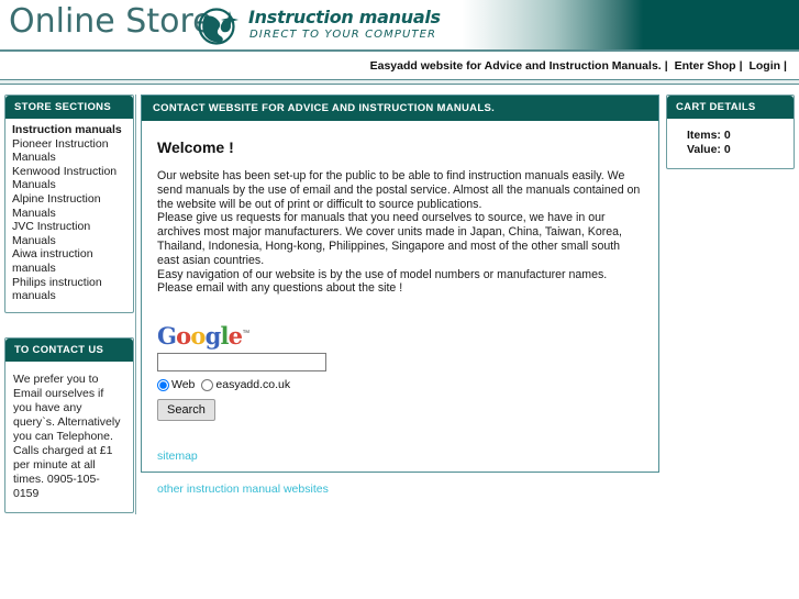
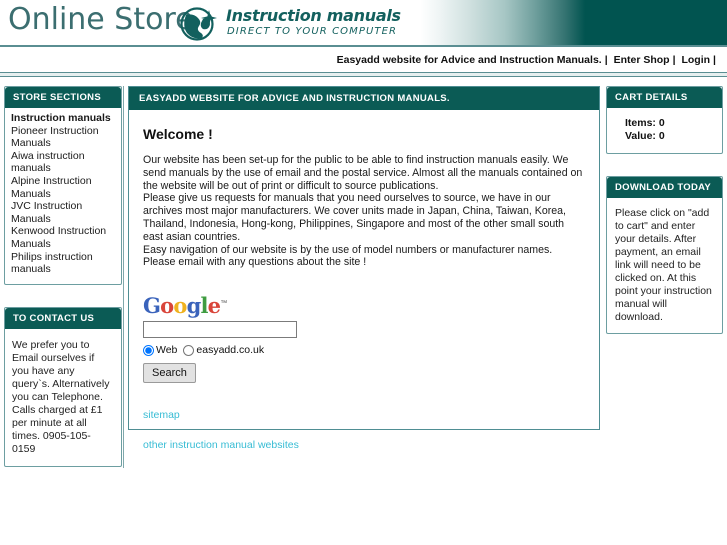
  Online Store
  Instruction manuals
  DIRECT TO YOUR COMPUTER
  Easyadd website for Advice and Instruction Manuals. | Enter Shop | Login |
  STORE SECTIONS
  Instruction manuals
  Pioneer Instruction Manuals
- Kenwood Instruction Manuals
+ Aiwa instruction manuals
  Alpine Instruction Manuals
  JVC Instruction Manuals
- Aiwa instruction manuals
+ Kenwood Instruction Manuals
  Philips instruction manuals
  TO CONTACT US
  We prefer you to Email ourselves if you have any query`s. Alternatively you can Telephone. Calls charged at £1 per minute at all times. 0905-105-0159
- CONTACT WEBSITE FOR ADVICE AND INSTRUCTION MANUALS.
+ EASYADD WEBSITE FOR ADVICE AND INSTRUCTION MANUALS.
  Welcome !
  Our website has been set-up for the public to be able to find instruction manuals easily. We send manuals by the use of email and the postal service. Almost all the manuals contained on the website will be out of print or difficult to source publications.
  Please give us requests for manuals that you need ourselves to source, we have in our archives most major manufacturers. We cover units made in Japan, China, Taiwan, Korea, Thailand, Indonesia, Hong-kong, Philippines, Singapore and most of the other small south east asian countries.
  Easy navigation of our website is by the use of model numbers or manufacturer names.
  Please email with any questions about the site !
  Google
  Web
  easyadd.co.uk
  Search
  sitemap
  other instruction manual websites
  CART DETAILS
  Items: 0
  Value: 0
+ DOWNLOAD TODAY
+ Please click on "add to cart" and enter your details. After payment, an email link will need to be clicked on. At this point your instruction manual will download.
